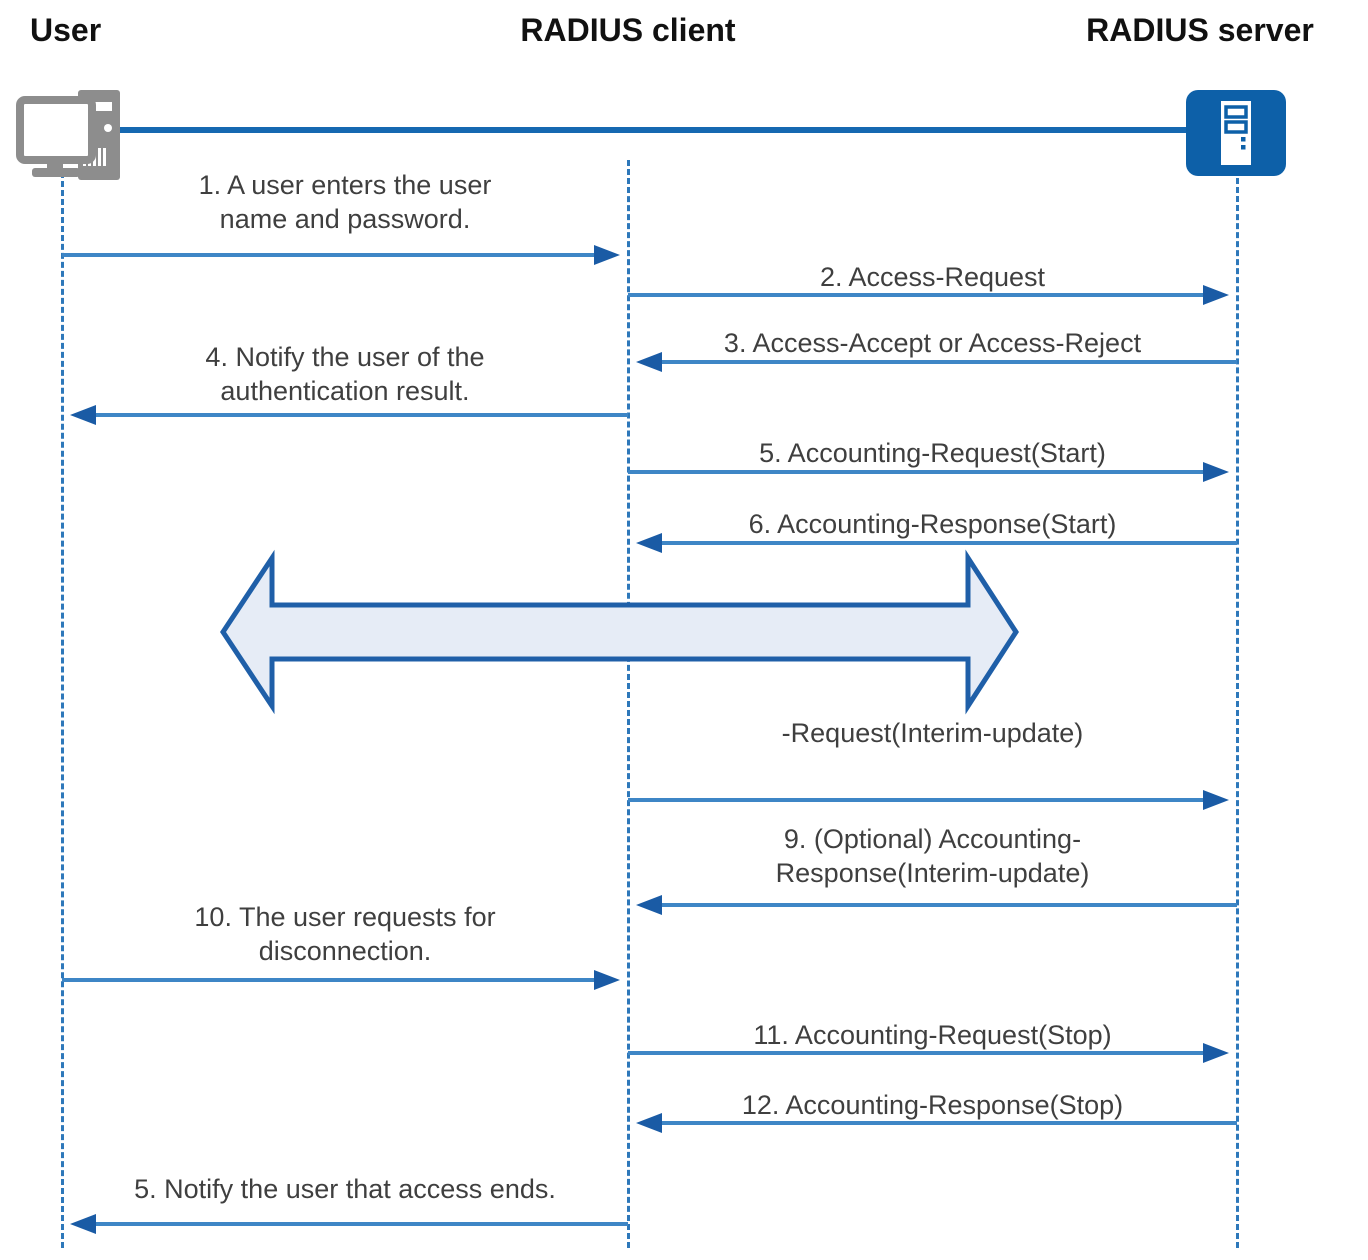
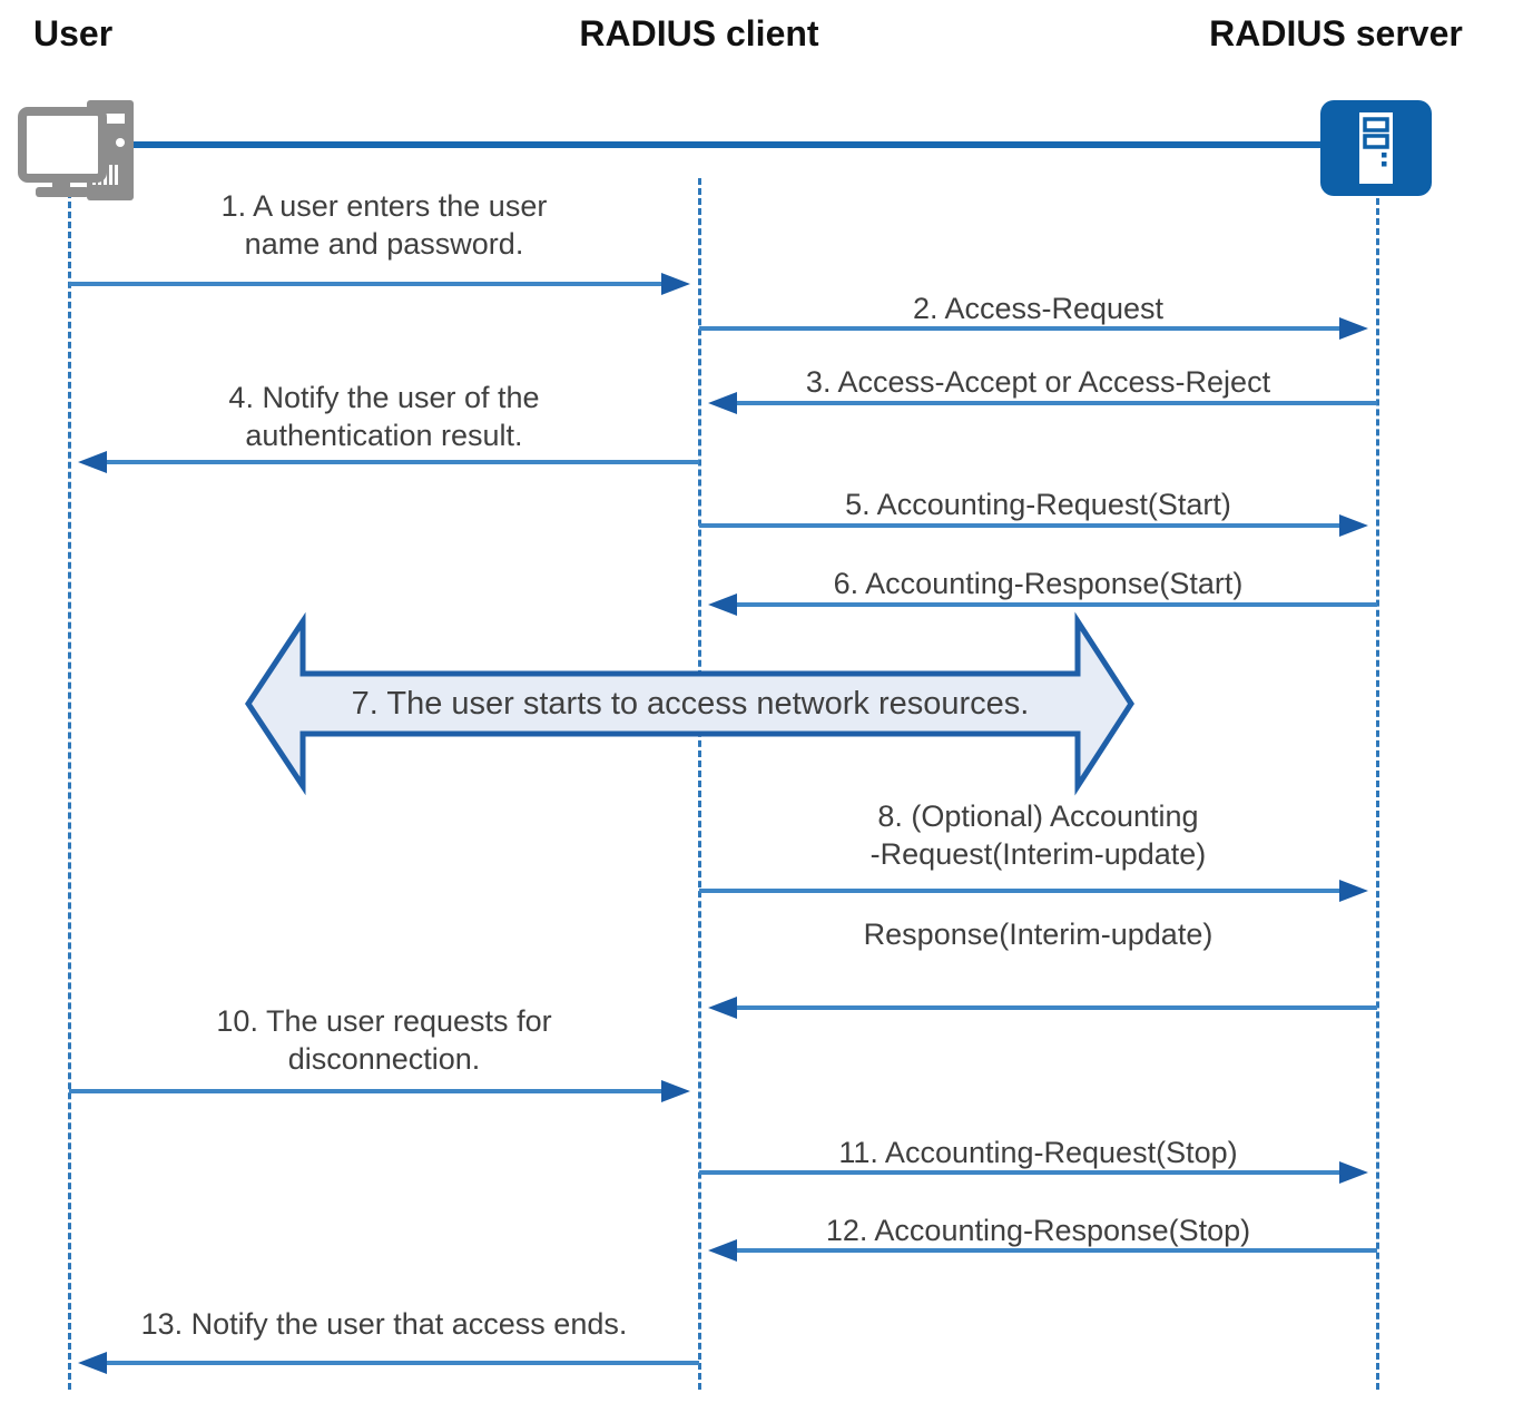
  User
  RADIUS client
  RADIUS server
+ 7. The user starts to access network resources.
  1. A user enters the user
  name and password.
  2. Access-Request
  3. Access-Accept or Access-Reject
  4. Notify the user of the
  authentication result.
  5. Accounting-Request(Start)
  6. Accounting-Response(Start)
+ 8. (Optional) Accounting
  -Request(Interim-update)
- 9. (Optional) Accounting-
  Response(Interim-update)
  10. The user requests for
  disconnection.
  11. Accounting-Request(Stop)
  12. Accounting-Response(Stop)
- 5. Notify the user that access ends.
+ 13. Notify the user that access ends.
